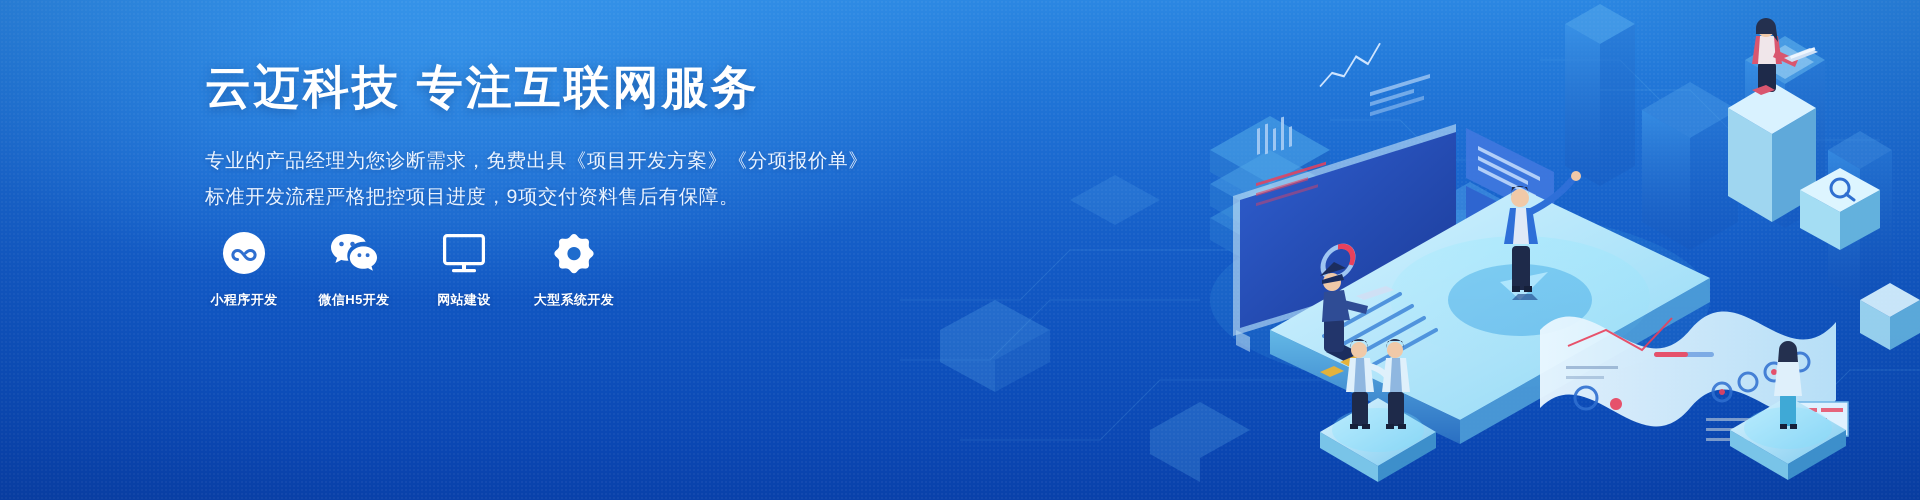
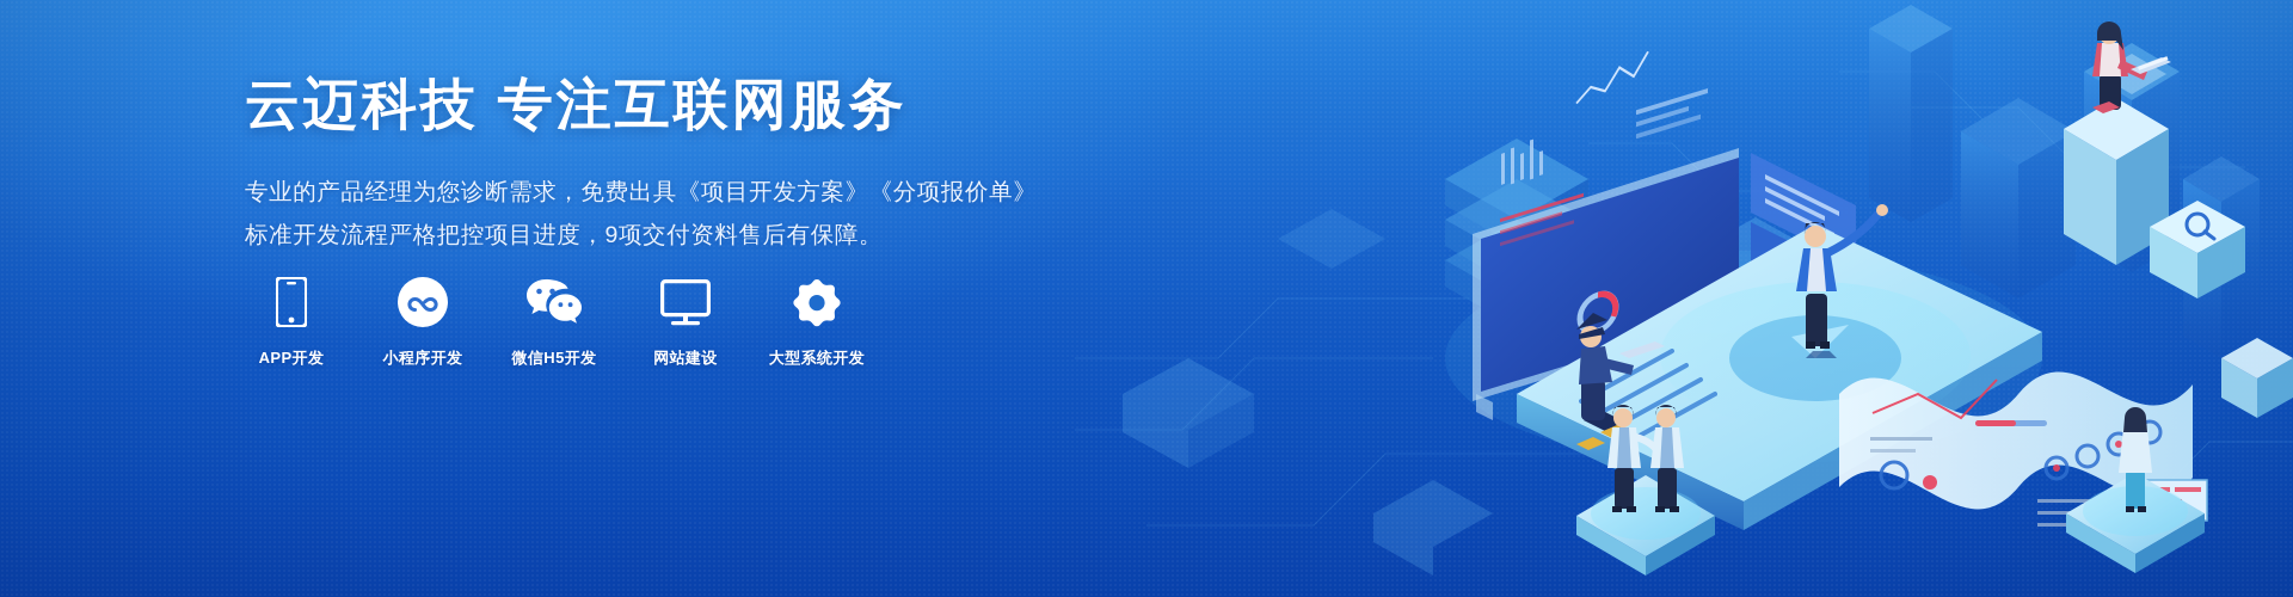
  云迈科技 专注互联网服务
  专业的产品经理为您诊断需求，免费出具《项目开发方案》《分项报价单》
  标准开发流程严格把控项目进度，9项交付资料售后有保障。
+ APP开发
  小程序开发
  微信H5开发
  网站建设
  大型系统开发
